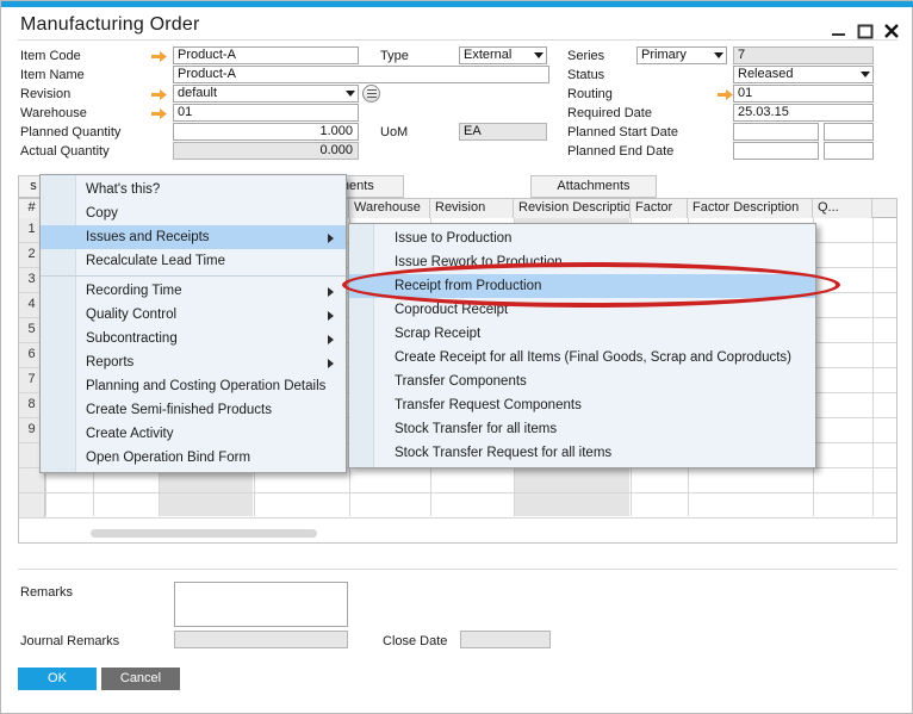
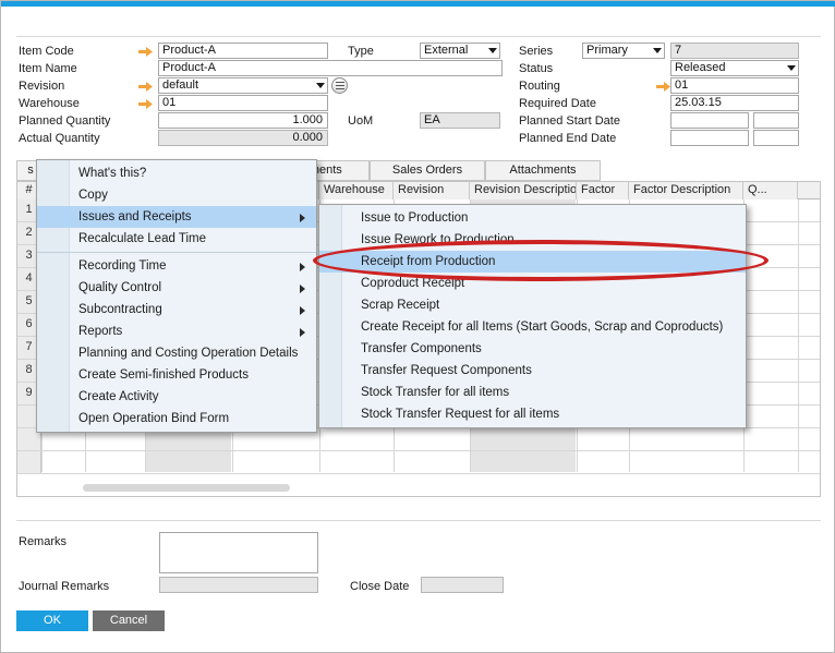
- Manufacturing Order
  Item Code
  Item Name
  Revision
  Warehouse
  Planned Quantity
  Actual Quantity
  Product-A
  Product-A
  default
  01
  1.000
  0.000
  Type
  External
  UoM
  EA
  Series
  Status
  Routing
  Required Date
  Planned Start Date
  Planned End Date
  Primary
  7
  Released
  01
  25.03.15
  s
+ Sales Orders
  Attachments
  #
  Warehouse
  Revision
  Revision Descriptio
  Factor
  Factor Description
  Q...
  1
  2
  3
  4
  5
  6
  7
  8
  9
  What's this?
  Copy
  Issues and Receipts
  Recalculate Lead Time
  Recording Time
  Quality Control
  Subcontracting
  Reports
  Planning and Costing Operation Details
  Create Semi-finished Products
  Create Activity
  Open Operation Bind Form
  Issue to Production
  Issue Rework to Production
  Receipt from Production
  Coproduct Receipt
  Scrap Receipt
- Create Receipt for all Items (Final Goods, Scrap and Coproducts)
+ Create Receipt for all Items (Start Goods, Scrap and Coproducts)
  Transfer Components
  Transfer Request Components
  Stock Transfer for all items
  Stock Transfer Request for all items
  Remarks
  Journal Remarks
  Close Date
  OK
  Cancel
